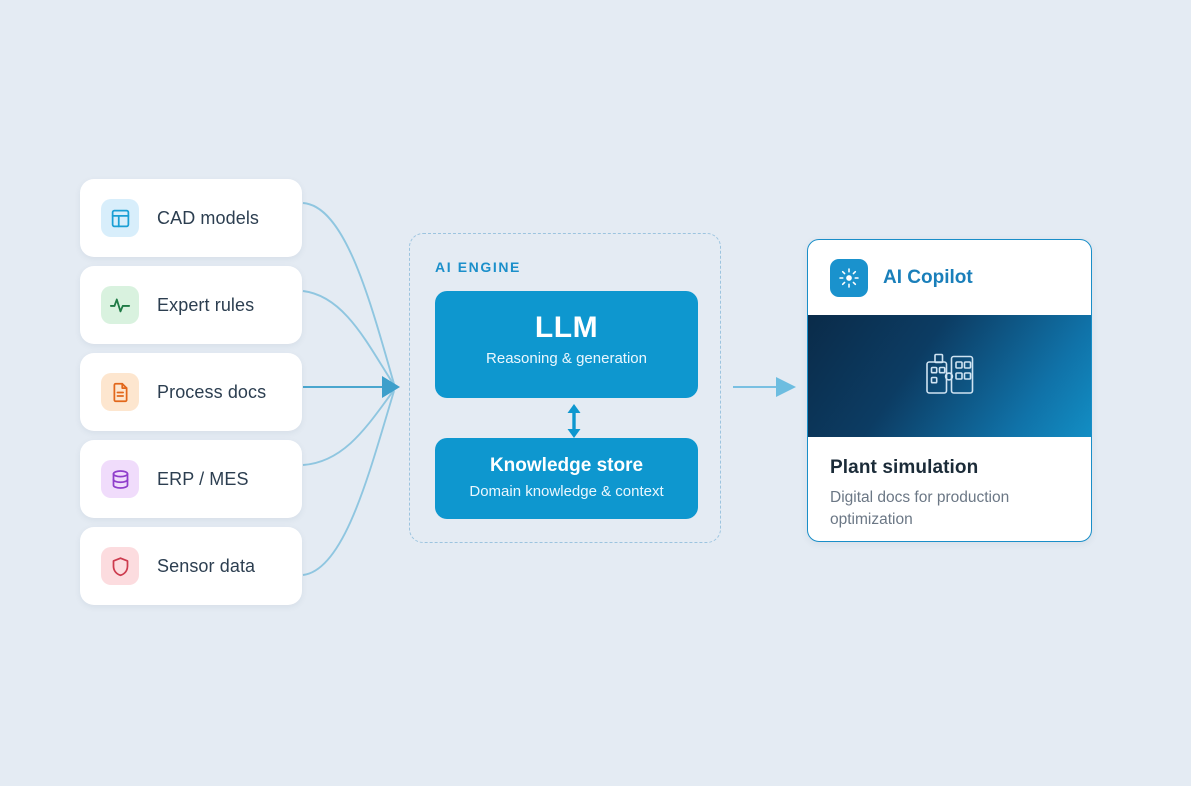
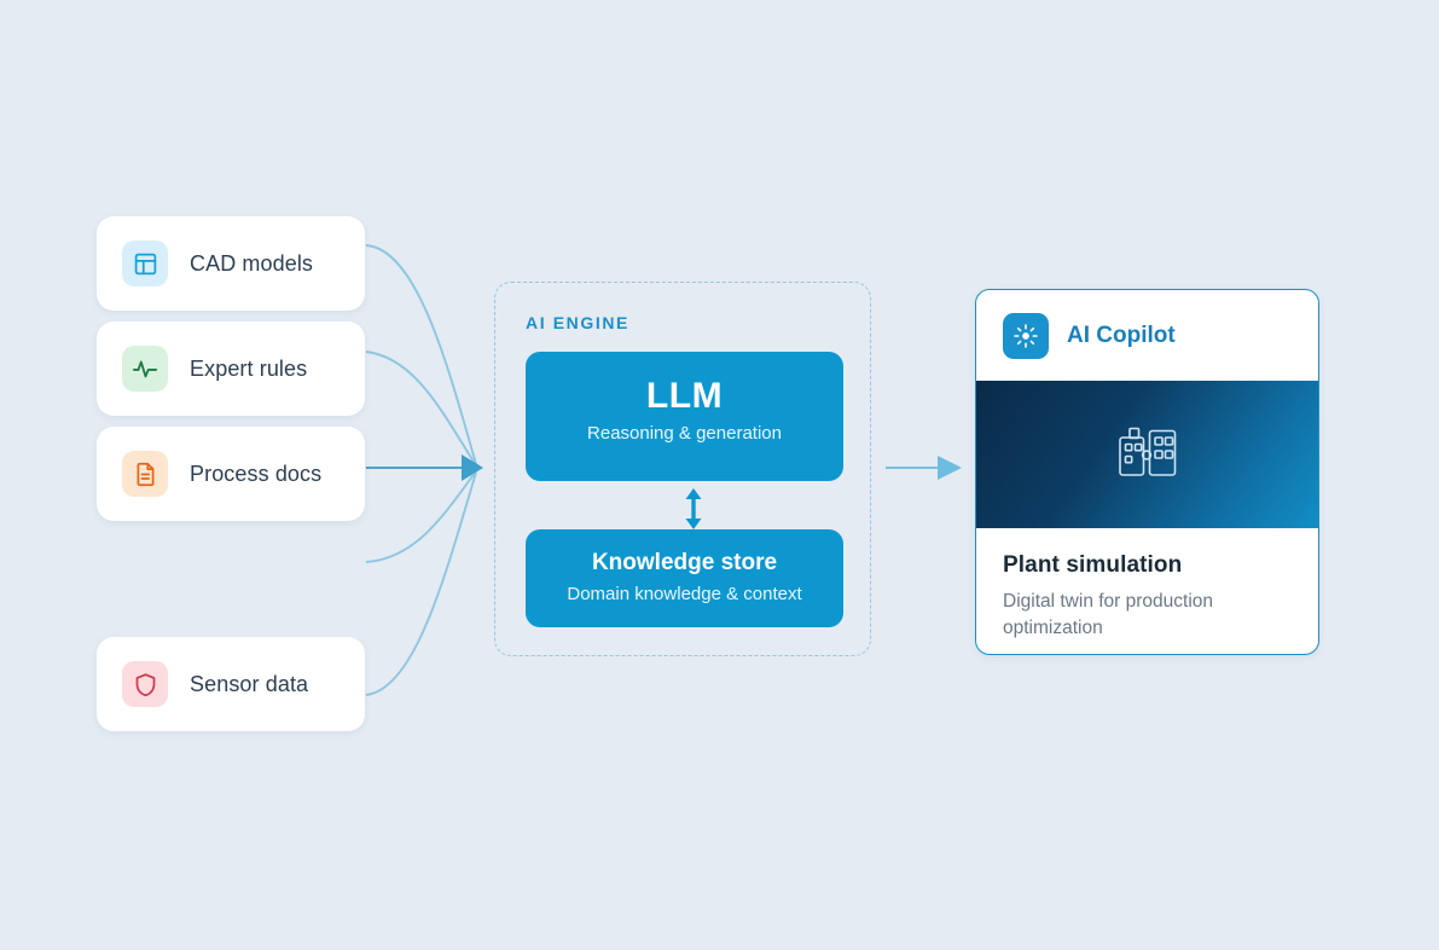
  CAD models
  Expert rules
  Process docs
- ERP / MES
  Sensor data
  AI ENGINE
  LLM
  Reasoning & generation
  Knowledge store
  Domain knowledge & context
  AI Copilot
  Plant simulation
- Digital docs for production optimization
+ Digital twin for production optimization
